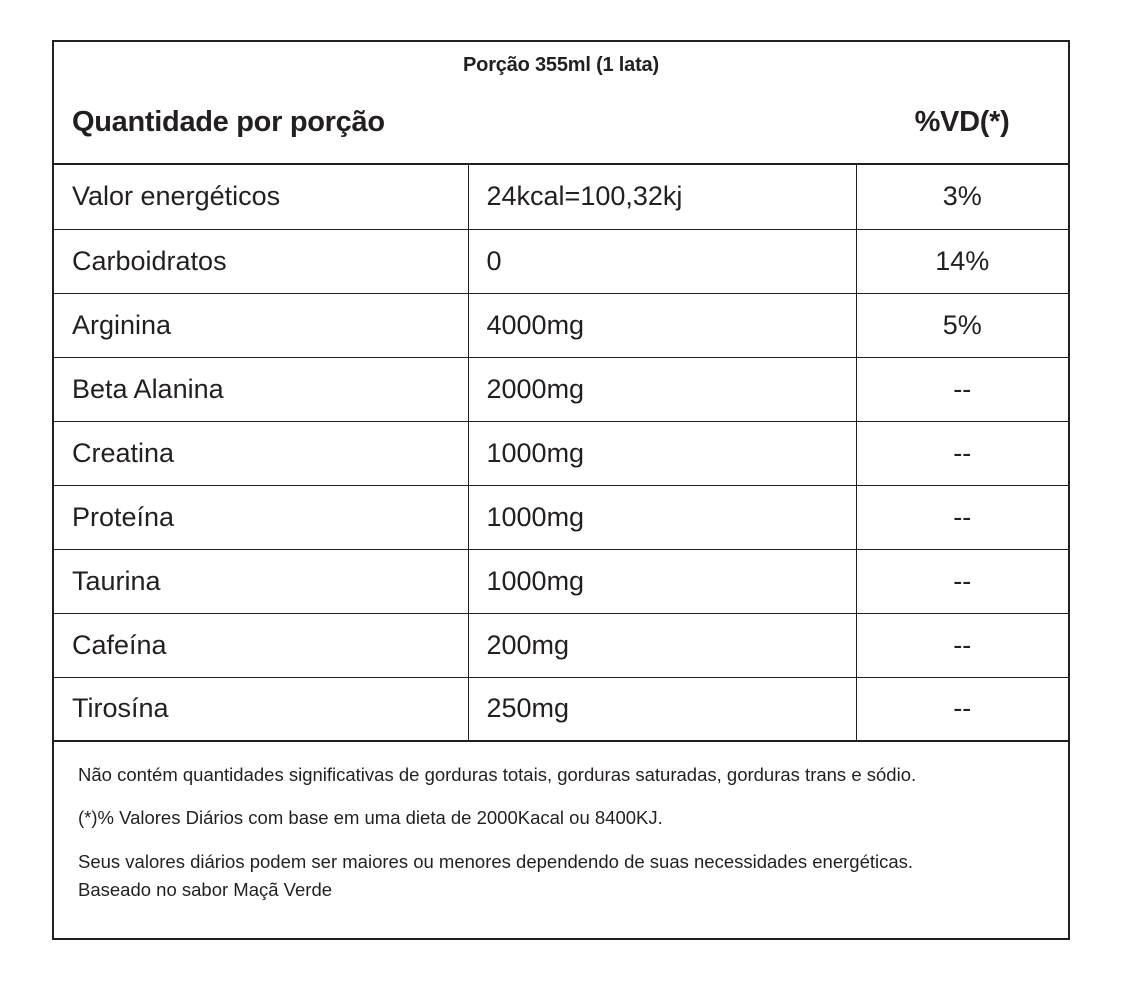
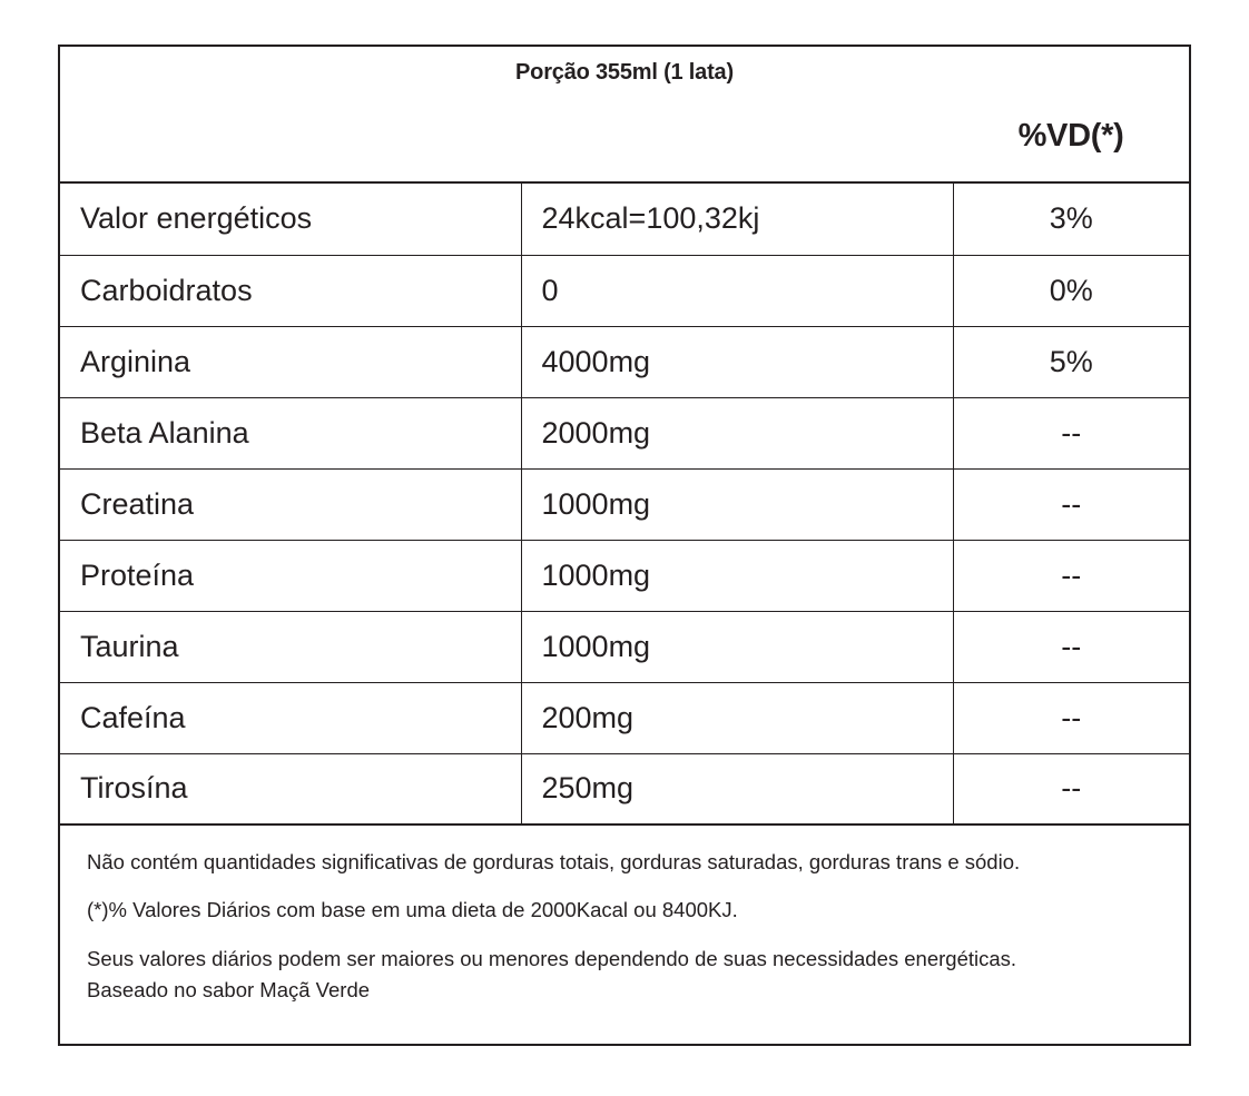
  Porção 355ml (1 lata)
- Quantidade por porção
  %VD(*)
  Valor energéticos	24kcal=100,32kj	3%
- Carboidratos	0	14%
+ Carboidratos	0	0%
  Arginina	4000mg	5%
  Beta Alanina	2000mg	--
  Creatina	1000mg	--
  Proteína	1000mg	--
  Taurina	1000mg	--
  Cafeína	200mg	--
  Tirosína	250mg	--
  Não contém quantidades significativas de gorduras totais, gorduras saturadas, gorduras trans e sódio.
  (*)% Valores Diários com base em uma dieta de 2000Kacal ou 8400KJ.
  Seus valores diários podem ser maiores ou menores dependendo de suas necessidades energéticas.
  Baseado no sabor Maçã Verde
